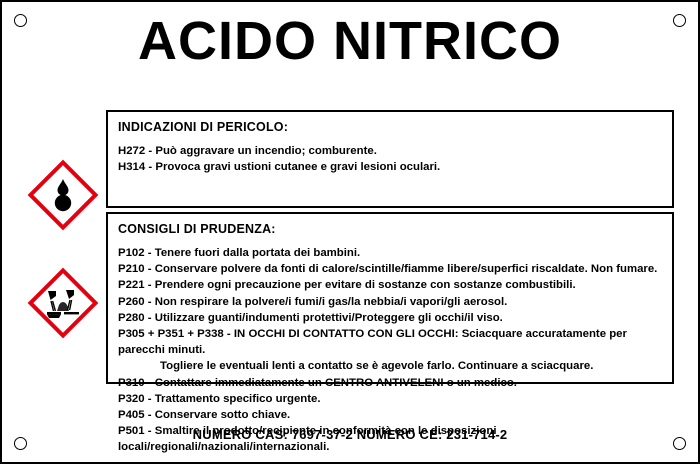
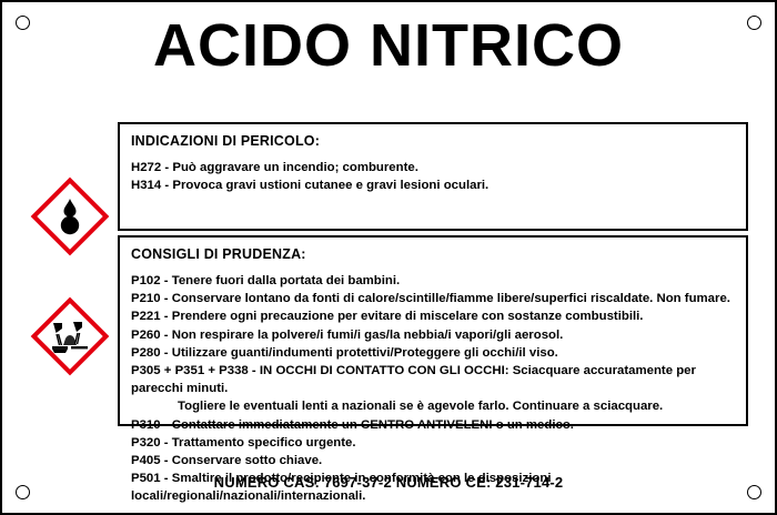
  ACIDO NITRICO
  INDICAZIONI DI PERICOLO:
  H272 - Può aggravare un incendio; comburente.
  H314 - Provoca gravi ustioni cutanee e gravi lesioni oculari.
  CONSIGLI DI PRUDENZA:
  P102 - Tenere fuori dalla portata dei bambini.
- P210 - Conservare polvere da fonti di calore/scintille/fiamme libere/superfici riscaldate. Non fumare.
+ P210 - Conservare lontano da fonti di calore/scintille/fiamme libere/superfici riscaldate. Non fumare.
- P221 - Prendere ogni precauzione per evitare di sostanze con sostanze combustibili.
+ P221 - Prendere ogni precauzione per evitare di miscelare con sostanze combustibili.
  P260 - Non respirare la polvere/i fumi/i gas/la nebbia/i vapori/gli aerosol.
  P280 - Utilizzare guanti/indumenti protettivi/Proteggere gli occhi/il viso.
  P305 + P351 + P338 - IN OCCHI DI CONTATTO CON GLI OCCHI: Sciacquare accuratamente per parecchi minuti.
- Togliere le eventuali lenti a contatto se è agevole farlo. Continuare a sciacquare.
+ Togliere le eventuali lenti a nazionali se è agevole farlo. Continuare a sciacquare.
  P310 - Contattare immediatamente un CENTRO ANTIVELENI o un medico.
  P320 - Trattamento specifico urgente.
  P405 - Conservare sotto chiave.
  P501 - Smaltire il prodotto/recipiente in conformità con le disposizioni locali/regionali/nazionali/internazionali.
  NUMERO CAS: 7697-37-2 NUMERO CE: 231-714-2
